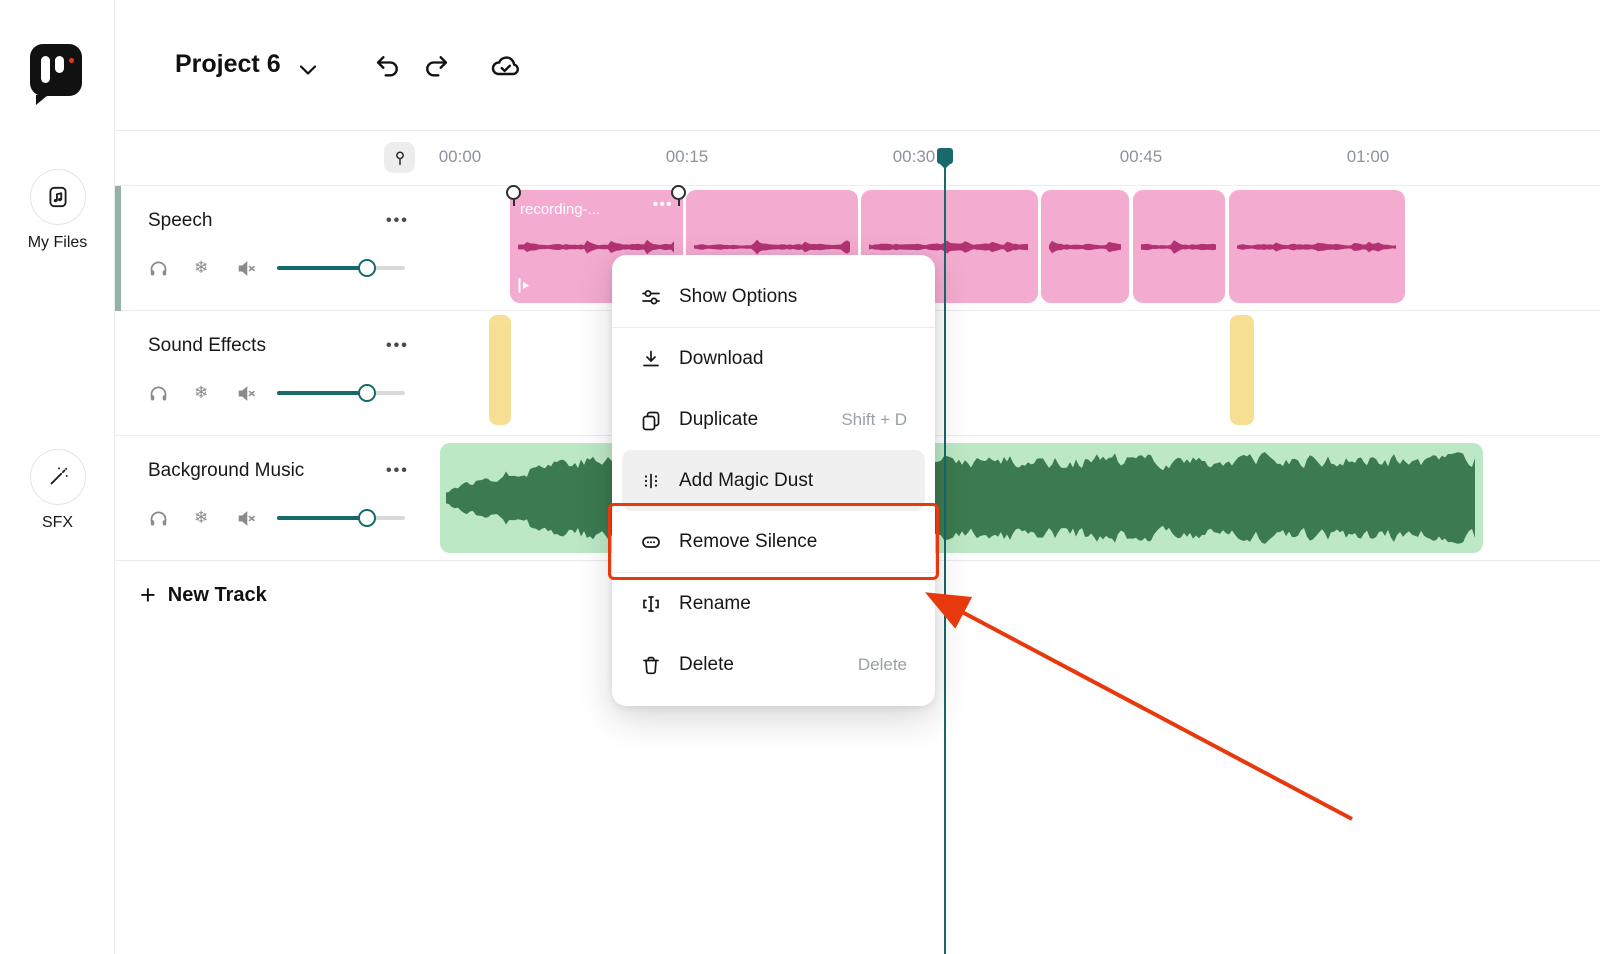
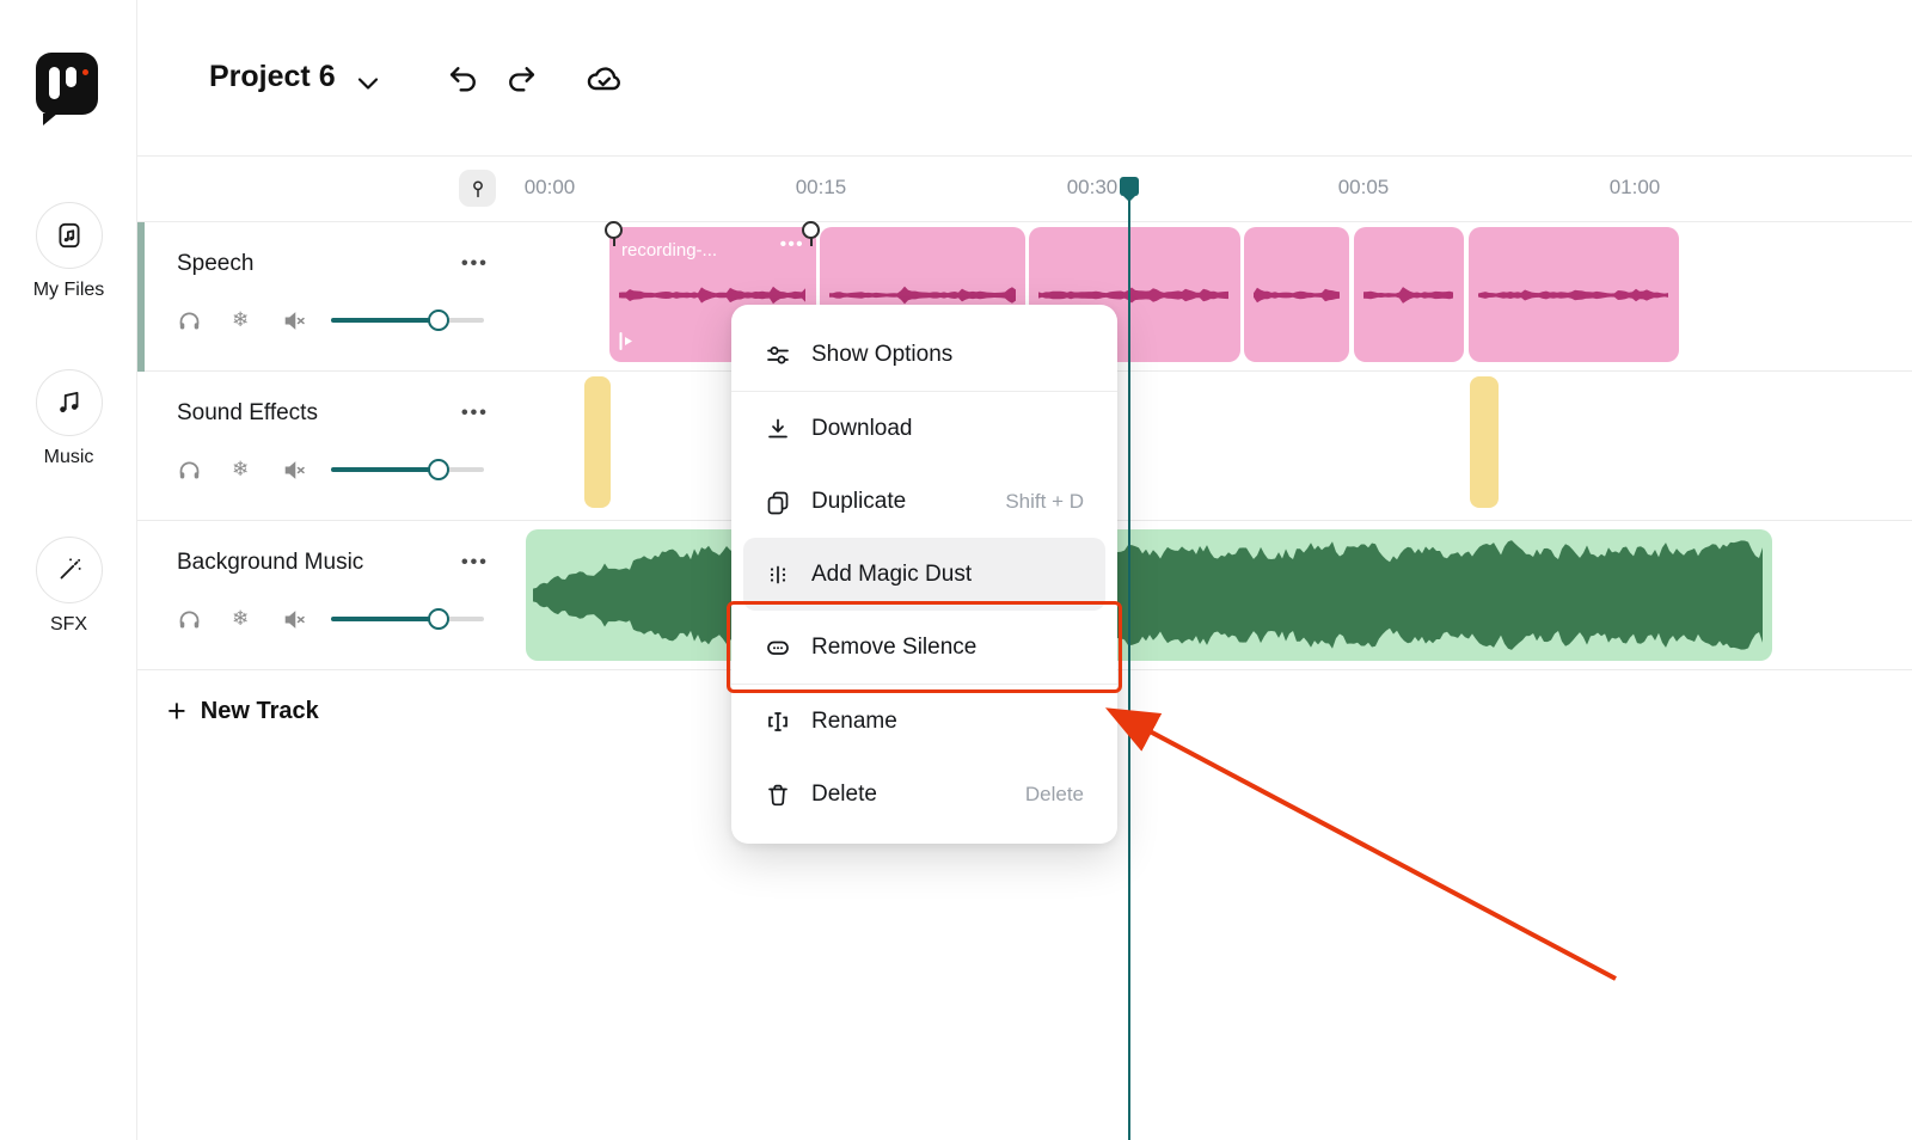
  My Files
+ Music
  SFX
  Project 6
  00:00
  00:15
  00:30
- 00:45
+ 00:05
  01:00
  Speech
  •••
  ❄
  Sound Effects
  •••
  ❄
  Background Music
  •••
  ❄
  recording-...
  •••
  +
  New Track
  Show Options
  Download
  Duplicate
  Shift + D
  Add Magic Dust
  Remove Silence
  Rename
  Delete
  Delete
